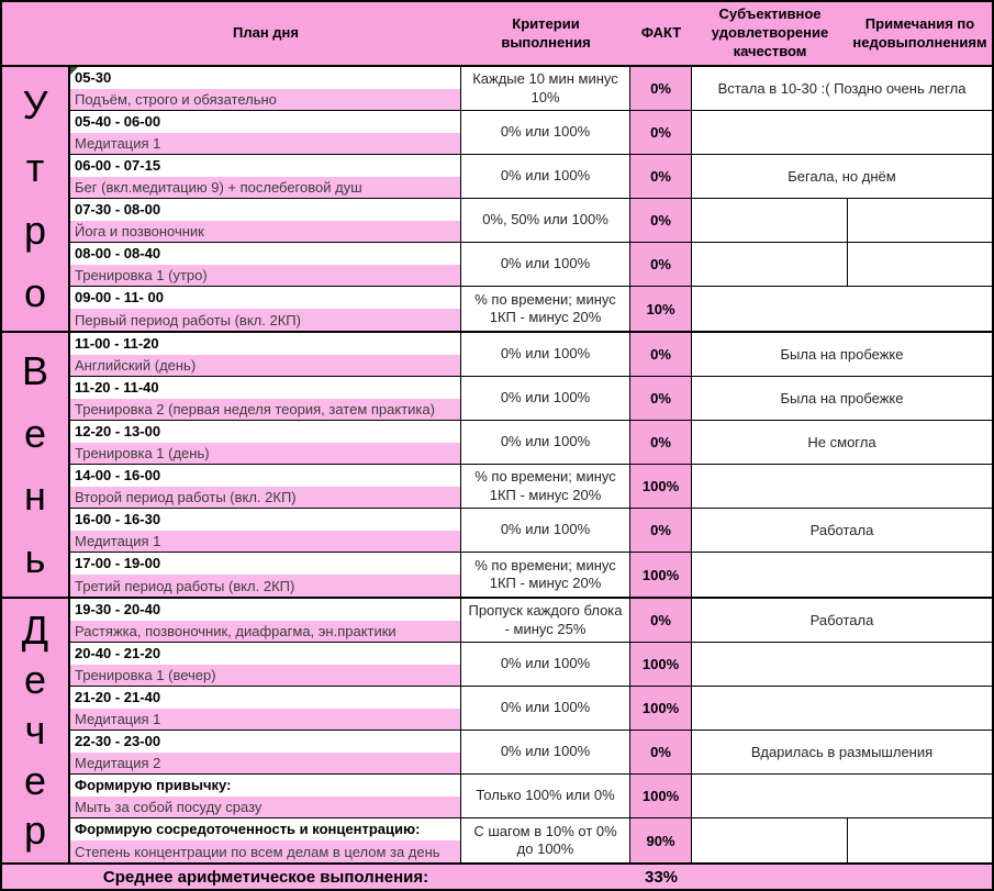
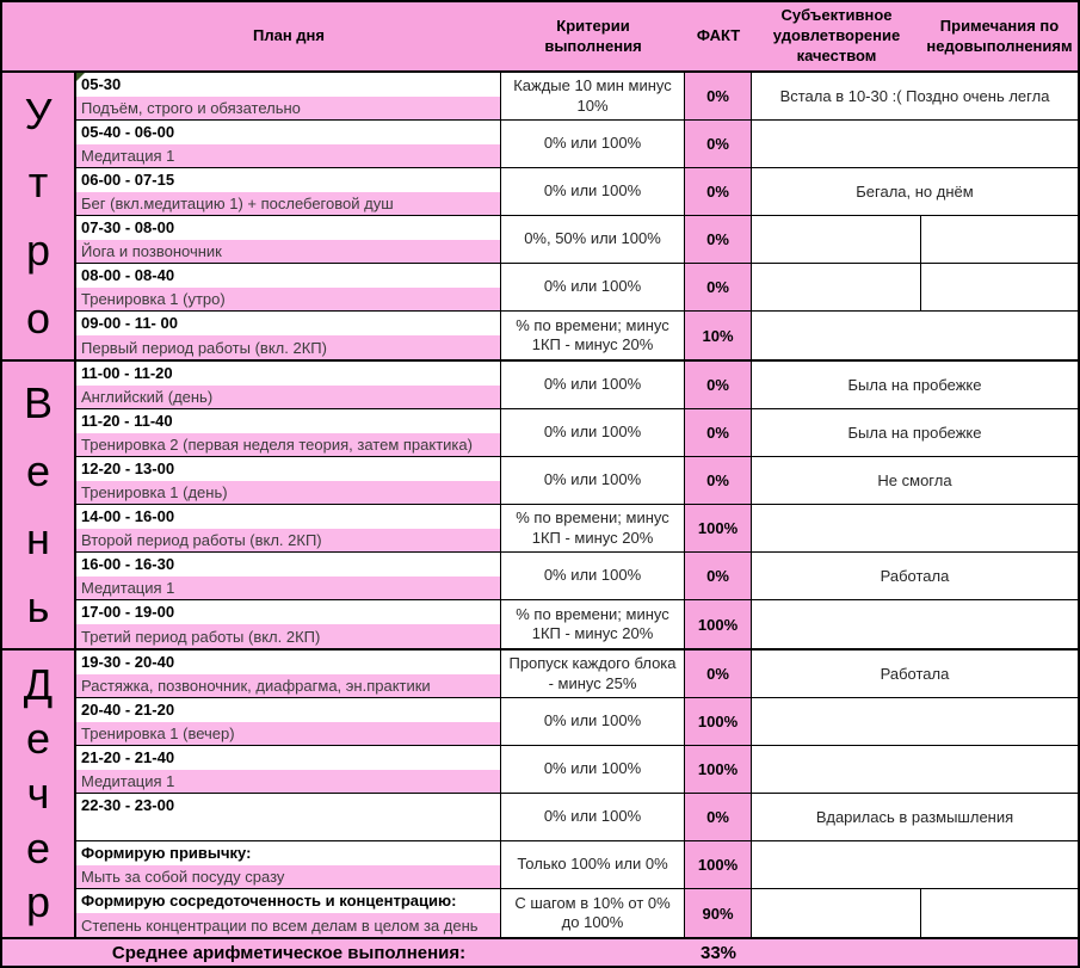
  План дня
  Критерии выполнения
  ФАКТ
  Субъективное удовлетворение качеством
  Примечания по недовыполнениям
  У
  т
  р
  о
  05-30
  Подъём, строго и обязательно
  Каждые 10 мин минус 10%
  0%
  Встала в 10-30 :( Поздно очень легла
  05-40 - 06-00
  Медитация 1
  0% или 100%
  0%
  06-00 - 07-15
- Бег (вкл.медитацию 9) + послебеговой душ
+ Бег (вкл.медитацию 1) + послебеговой душ
  0% или 100%
  0%
  Бегала, но днём
  07-30 - 08-00
  Йога и позвоночник
  0%, 50% или 100%
  0%
  08-00 - 08-40
  Тренировка 1 (утро)
  0% или 100%
  0%
  09-00 - 11- 00
  Первый период работы (вкл. 2КП)
  % по времени; минус 1КП - минус 20%
  10%
  В
  е
  н
  ь
  11-00 - 11-20
  Английский (день)
  0% или 100%
  0%
  Была на пробежке
  11-20 - 11-40
  Тренировка 2 (первая неделя теория, затем практика)
  0% или 100%
  0%
  Была на пробежке
  12-20 - 13-00
  Тренировка 1 (день)
  0% или 100%
  0%
  Не смогла
  14-00 - 16-00
  Второй период работы (вкл. 2КП)
  % по времени; минус 1КП - минус 20%
  100%
  16-00 - 16-30
  Медитация 1
  0% или 100%
  0%
  Работала
  17-00 - 19-00
  Третий период работы (вкл. 2КП)
  % по времени; минус 1КП - минус 20%
  100%
  Д
  е
  ч
  е
  р
  19-30 - 20-40
  Растяжка, позвоночник, диафрагма, эн.практики
  Пропуск каждого блока - минус 25%
  0%
  Работала
  20-40 - 21-20
  Тренировка 1 (вечер)
  0% или 100%
  100%
  21-20 - 21-40
  Медитация 1
  0% или 100%
  100%
  22-30 - 23-00
- Медитация 2
  0% или 100%
  0%
  Вдарилась в размышления
  Формирую привычку:
  Мыть за собой посуду сразу
  Только 100% или 0%
  100%
  Формирую сосредоточенность и концентрацию:
  Степень концентрации по всем делам в целом за день
  С шагом в 10% от 0% до 100%
  90%
  Среднее арифметическое выполнения:
  33%
